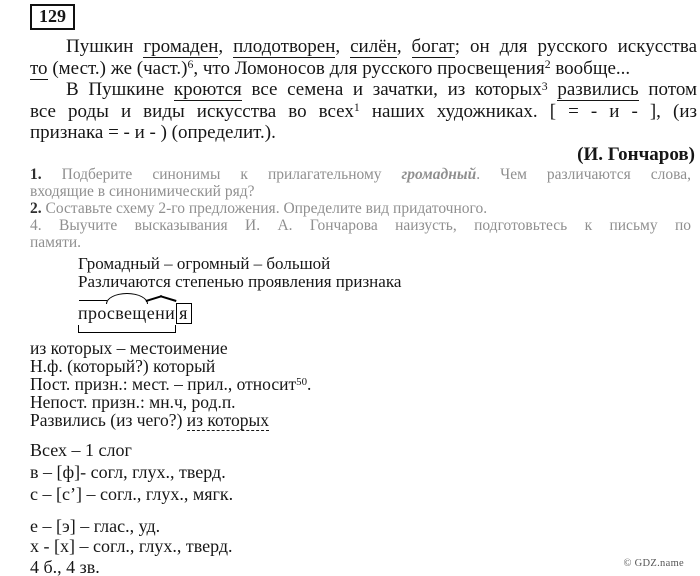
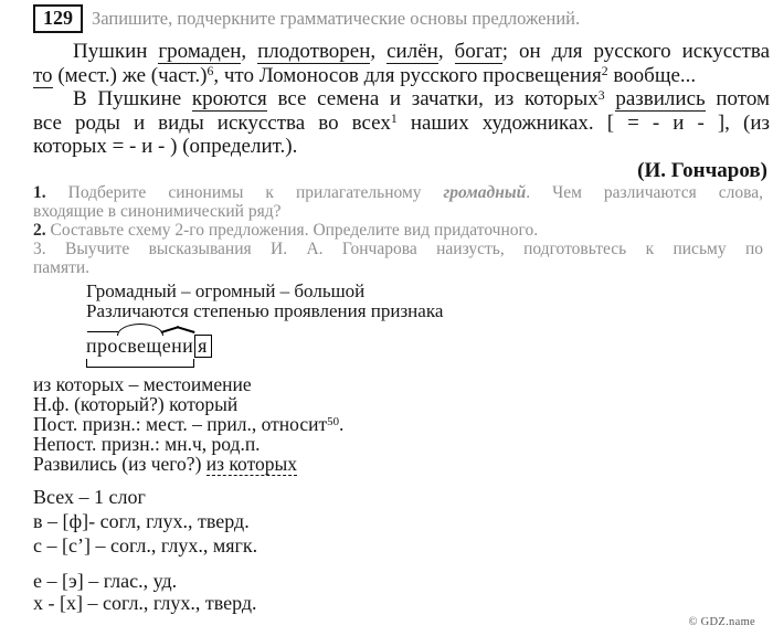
  129
+ Запишите, подчеркните грамматические основы предложений.
  Пушкин громаден, плодотворен, силён, богат; он для русского искусства
  то (мест.) же (част.)6, что Ломоносов для русского просвещения2 вообще...
  В Пушкине кроются все семена и зачатки, из которых3 развились потом
  все роды и виды искусства во всех1 наших художниках. [ = - и - ], (из
- признака = - и - ) (определит.).
+ которых = - и - ) (определит.).
  (И. Гончаров)
  1. Подберите синонимы к прилагательному громадный. Чем различаются слова,
  входящие в синонимический ряд?
  2. Составьте схему 2-го предложения. Определите вид придаточного.
- 4. Выучите высказывания И. А. Гончарова наизусть, подготовьтесь к письму по
+ 3. Выучите высказывания И. А. Гончарова наизусть, подготовьтесь к письму по
  памяти.
  Громадный – огромный – большой
  Различаются степенью проявления признака
  просвещени я
  из которых – местоимение
  Н.ф. (который?) который
  Пост. призн.: мест. – прил., относит50.
  Непост. призн.: мн.ч, род.п.
  Развились (из чего?) из которых
  Всех – 1 слог
  в – [ф]- согл, глух., тверд.
  с – [с’] – согл., глух., мягк.
  е – [э] – глас., уд.
  х - [х] – согл., глух., тверд.
- 4 б., 4 зв.
  © GDZ.name
